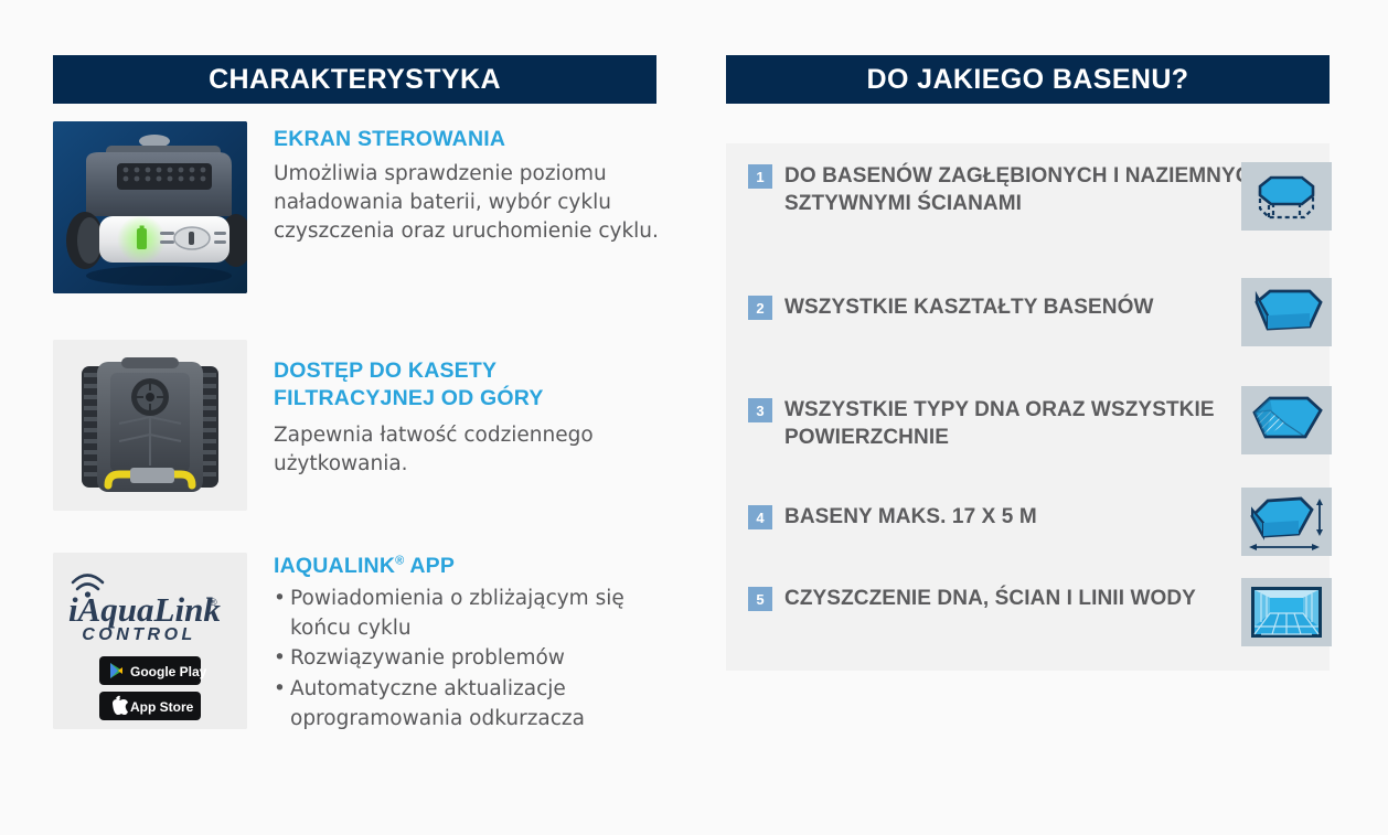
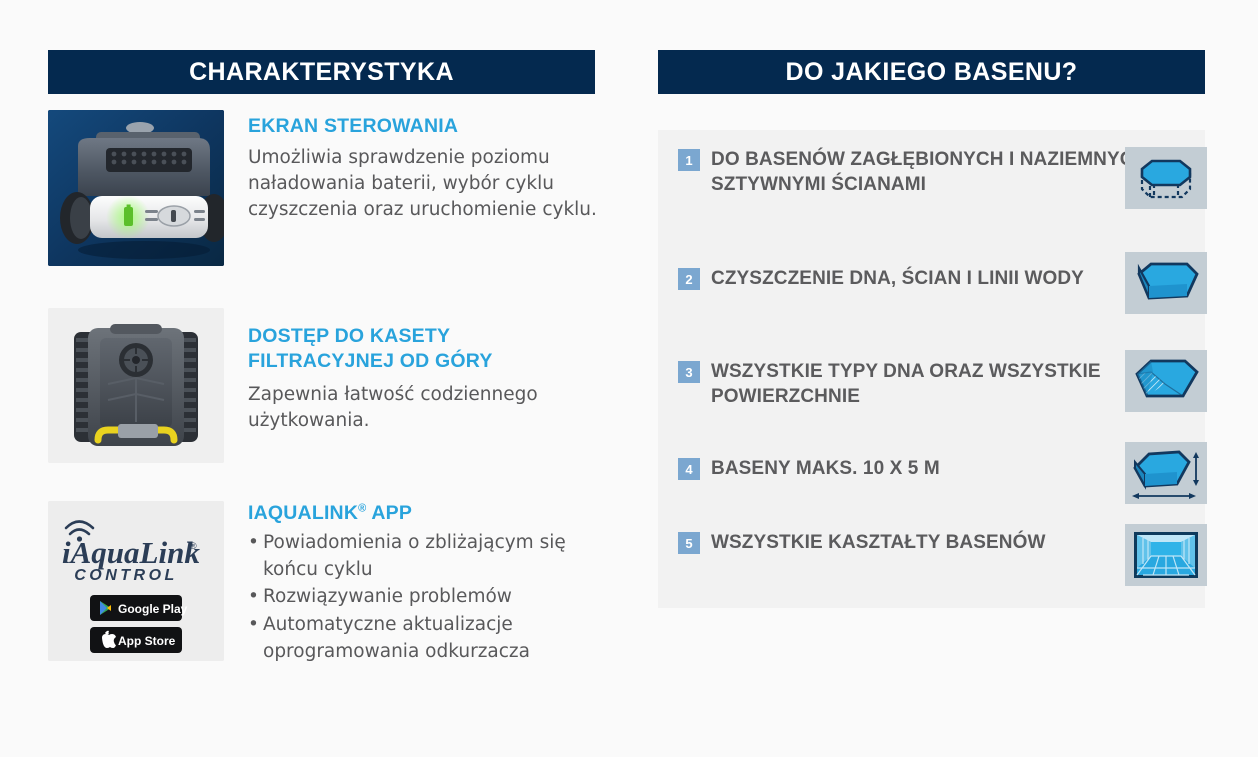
  CHARAKTERYSTYKA
  DO JAKIEGO BASENU?
  EKRAN STEROWANIA
  Umożliwia sprawdzenie poziomu naładowania baterii, wybór cyklu czyszczenia oraz uruchomienie cyklu.
  DOSTĘP DO KASETY
  FILTRACYJNEJ OD GÓRY
  Zapewnia łatwość codziennego użytkowania.
  iAquaLink
  ®
  CONTROL
  Google Play
  App Store
  IAQUALINK® APP
  Powiadomienia o zbliżającym się końcu cyklu
  Rozwiązywanie problemów
  Automatyczne aktualizacje oprogramowania odkurzacza
  1
  DO BASENÓW ZAGŁĘBIONYCH I NAZIEMNY SZTYWNYMI ŚCIANAMI
  2
- WSZYSTKIE KASZTAŁTY BASENÓW
+ CZYSZCZENIE DNA, ŚCIAN I LINII WODY
  3
  WSZYSTKIE TYPY DNA ORAZ WSZYSTKIE POWIERZCHNIE
  4
- BASENY MAKS. 17 X 5 M
+ BASENY MAKS. 10 X 5 M
  5
- CZYSZCZENIE DNA, ŚCIAN I LINII WODY
+ WSZYSTKIE KASZTAŁTY BASENÓW
